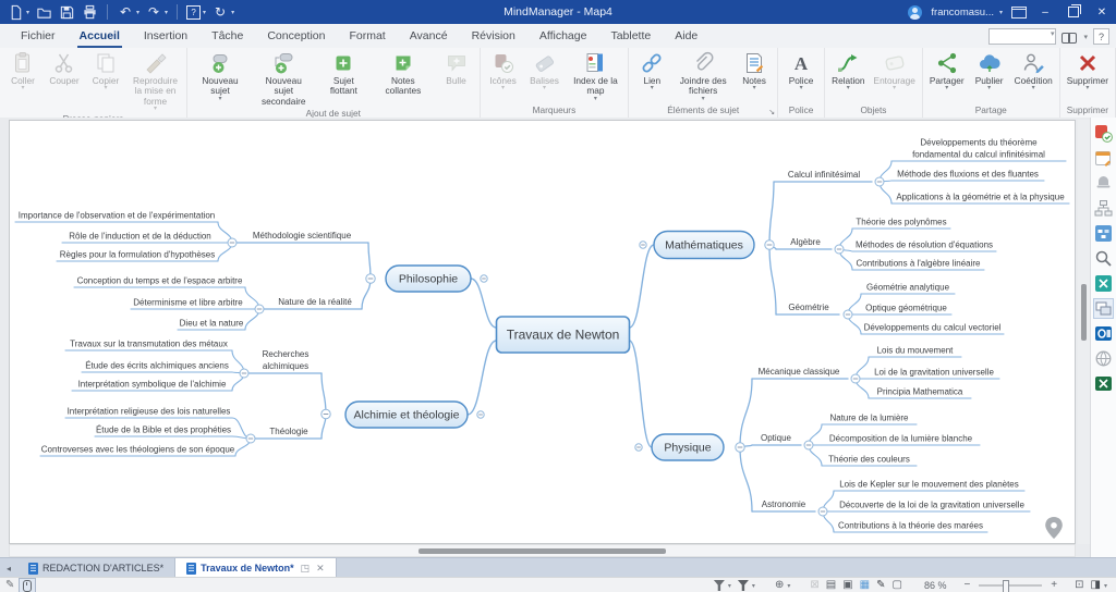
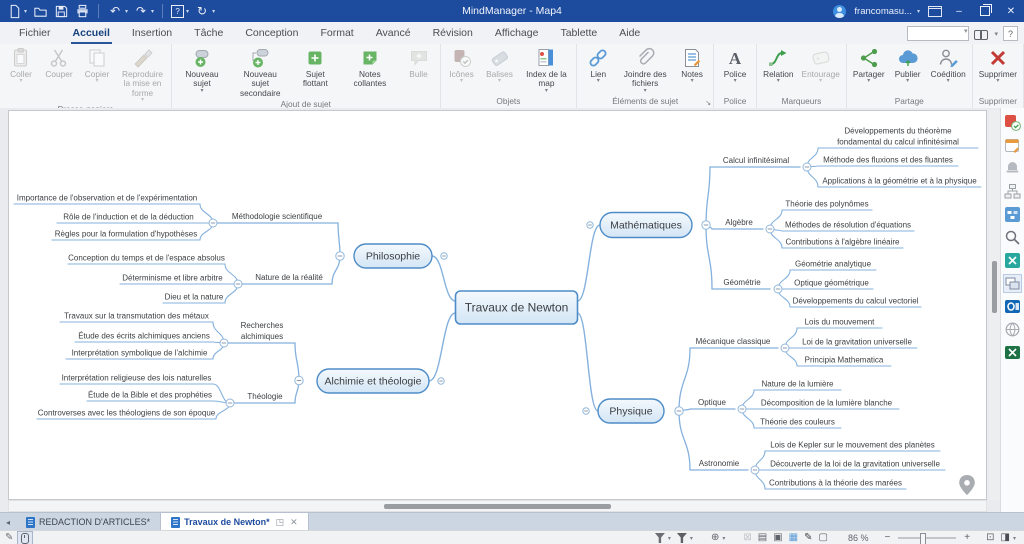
  ↶
  ↷
  ?
  ↻
  MindManager - Map4
  francomasu...
  –
  ✕
  Fichier
  Accueil
  Insertion
  Tâche
  Conception
  Format
  Avancé
  Révision
  Affichage
  Tablette
  Aide
  ?
  Coller
  Couper
  Copier
  Reproduire la mise en forme
  Nouveau sujet
  Nouveau sujet secondaire
  Sujet flottant
  Notes collantes
  Bulle
  Ajout de sujet
  Icônes
  Balises
  Index de la map
- Marqueurs
+ Objets
  Lien
  Joindre des fichiers
  Notes
  Éléments de sujet
  A
  Police
  Police
  Relation
  Entourage
- Objets
+ Marqueurs
  Partager
  Publier
  Coédition
  Partage
  Supprimer
  Supprimer
  Importance de l'observation et de l'expérimentation
  Rôle de l'induction et de la déduction
  Règles pour la formulation d'hypothèses
  Méthodologie scientifique
- Conception du temps et de l'espace arbitre
+ Conception du temps et de l'espace absolus
  Déterminisme et libre arbitre
  Dieu et la nature
  Nature de la réalité
  Philosophie
  Travaux sur la transmutation des métaux
  Étude des écrits alchimiques anciens
  Interprétation symbolique de l'alchimie
  Recherches alchimiques
  Interprétation religieuse des lois naturelles
  Étude de la Bible et des prophéties
  Controverses avec les théologiens de son époque
  Théologie
  Alchimie et théologie
  Développements du théorème fondamental du calcul infinitésimal
  Méthode des fluxions et des fluantes
  Applications à la géométrie et à la physique
  Calcul infinitésimal
  Théorie des polynômes
  Méthodes de résolution d'équations
  Contributions à l'algèbre linéaire
  Algèbre
  Géométrie analytique
  Optique géométrique
  Développements du calcul vectoriel
  Géométrie
  Mathématiques
  Lois du mouvement
  Loi de la gravitation universelle
  Principia Mathematica
  Mécanique classique
  Nature de la lumière
  Décomposition de la lumière blanche
  Théorie des couleurs
  Optique
  Lois de Kepler sur le mouvement des planètes
  Découverte de la loi de la gravitation universelle
  Contributions à la théorie des marées
  Astronomie
  Physique
  Travaux de Newton
  ◂
  REDACTION D'ARTICLES*
  Travaux de Newton*
  ◳
  ✕
  ✎
  ⊕
  ⊠
  ▤
  ▣
  ▦
  ✎
  ▢
  86 %
  −
  +
  ⊡
  ◨
